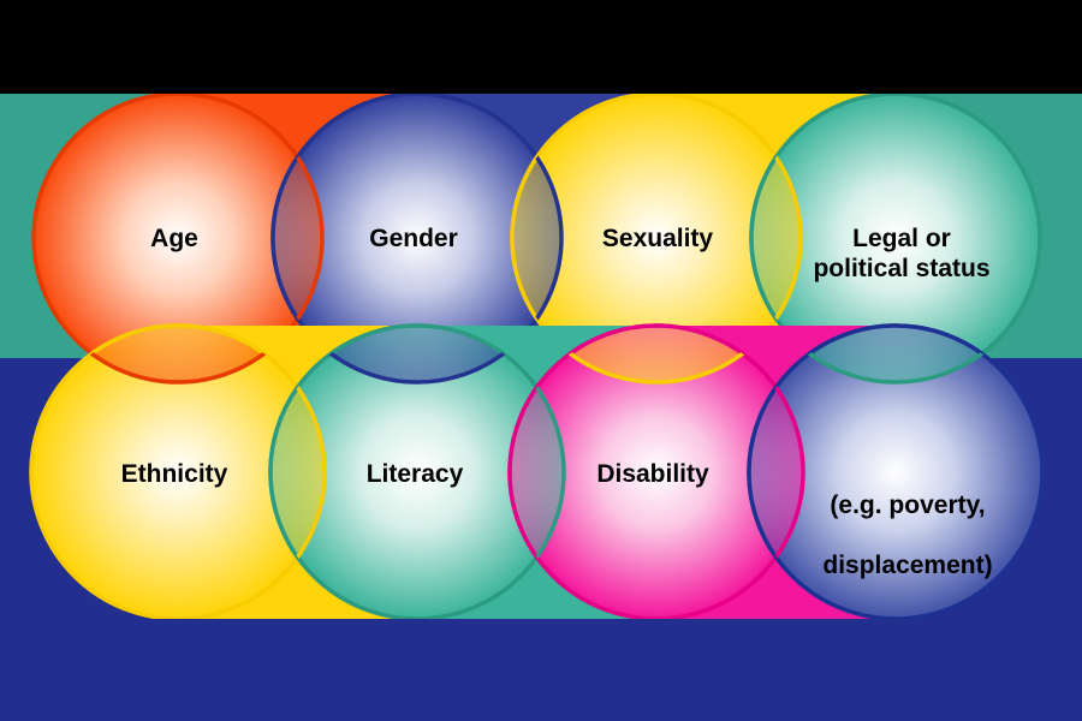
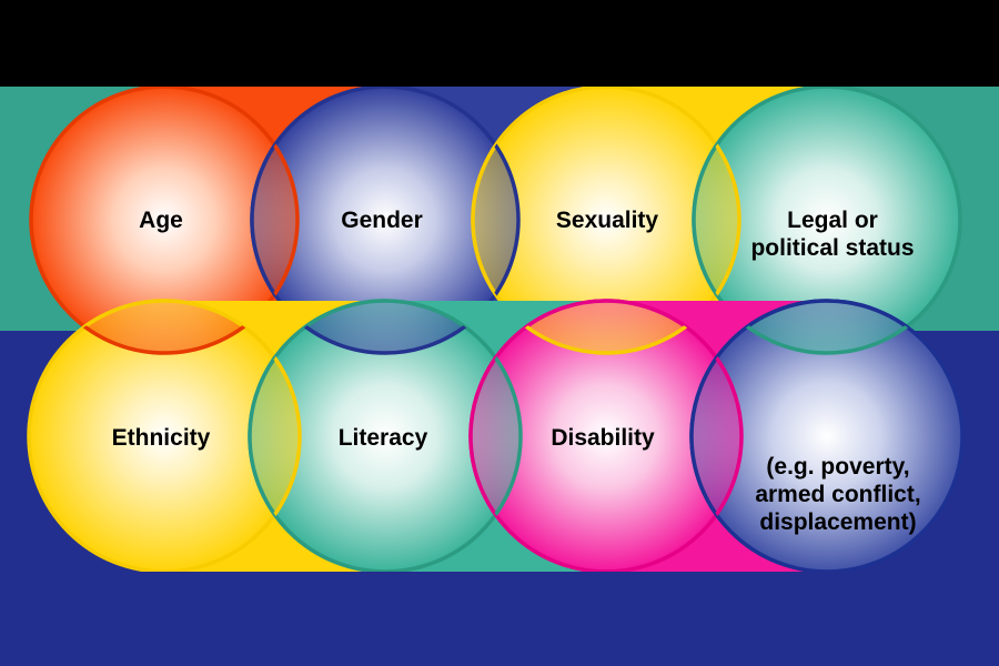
  Age
  Gender
  Sexuality
  Legal or
  political status
  Ethnicity
  Literacy
  Disability
  (e.g. poverty,
+ armed conflict,
  displacement)
